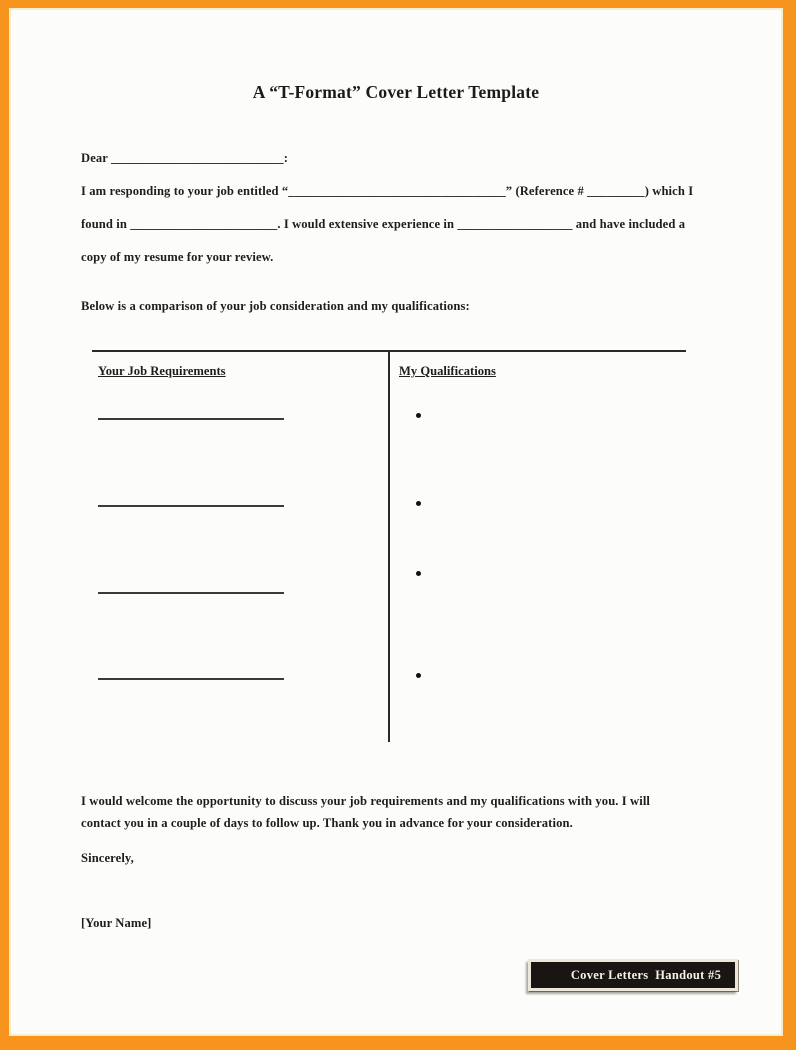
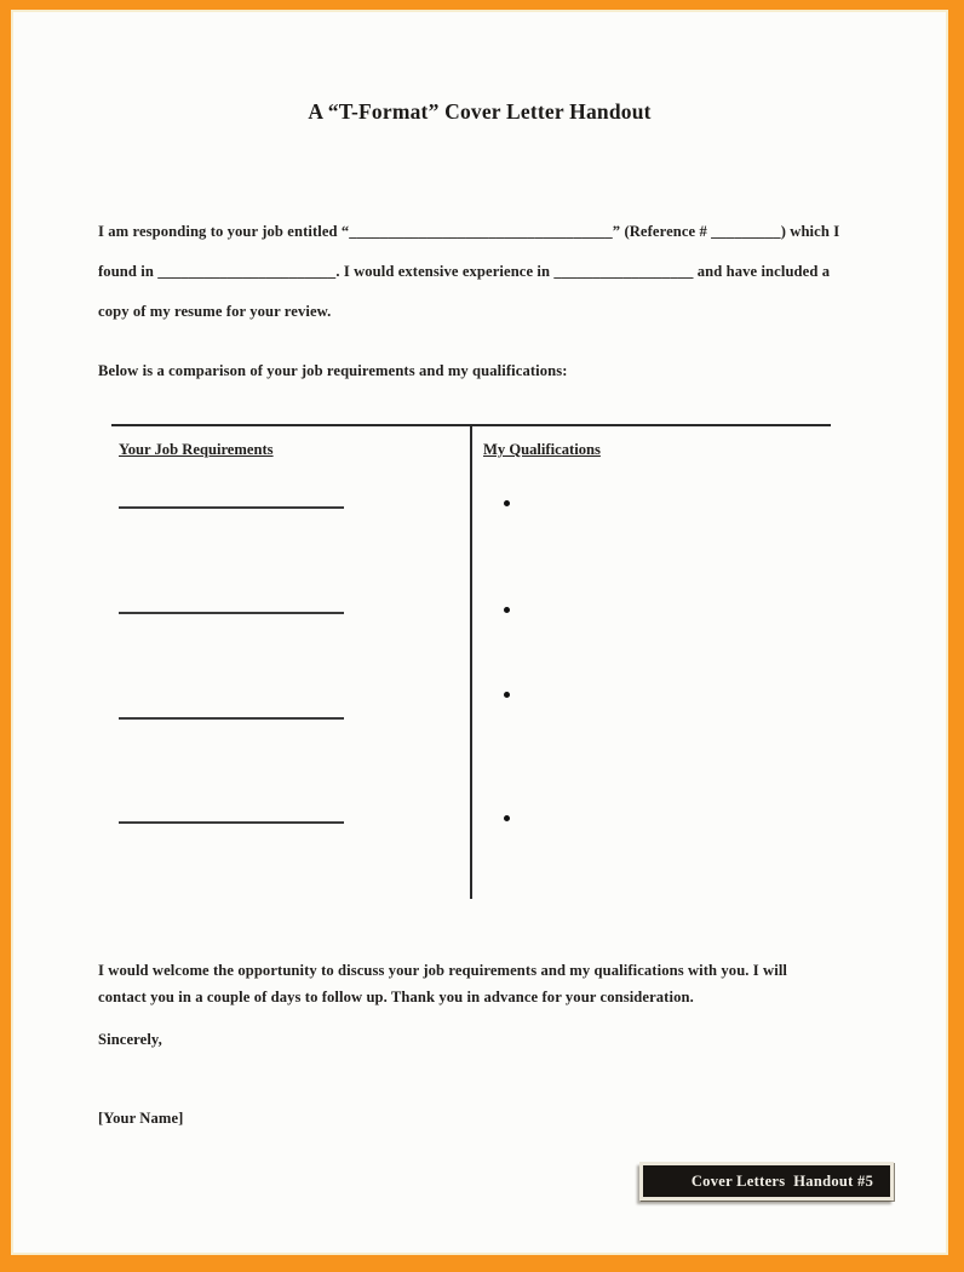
- A “T-Format” Cover Letter Template
+ A “T-Format” Cover Letter Handout
- Dear ___________________________:
  I am responding to your job entitled “__________________________________” (Reference # _________) which I
  found in _______________________. I would extensive experience in __________________ and have included a
  copy of my resume for your review.
- Below is a comparison of your job consideration and my qualifications:
+ Below is a comparison of your job requirements and my qualifications:
  Your Job Requirements
  My Qualifications
  I would welcome the opportunity to discuss your job requirements and my qualifications with you. I will
  contact you in a couple of days to follow up. Thank you in advance for your consideration.
  Sincerely,
  [Your Name]
  Cover Letters Handout #5
